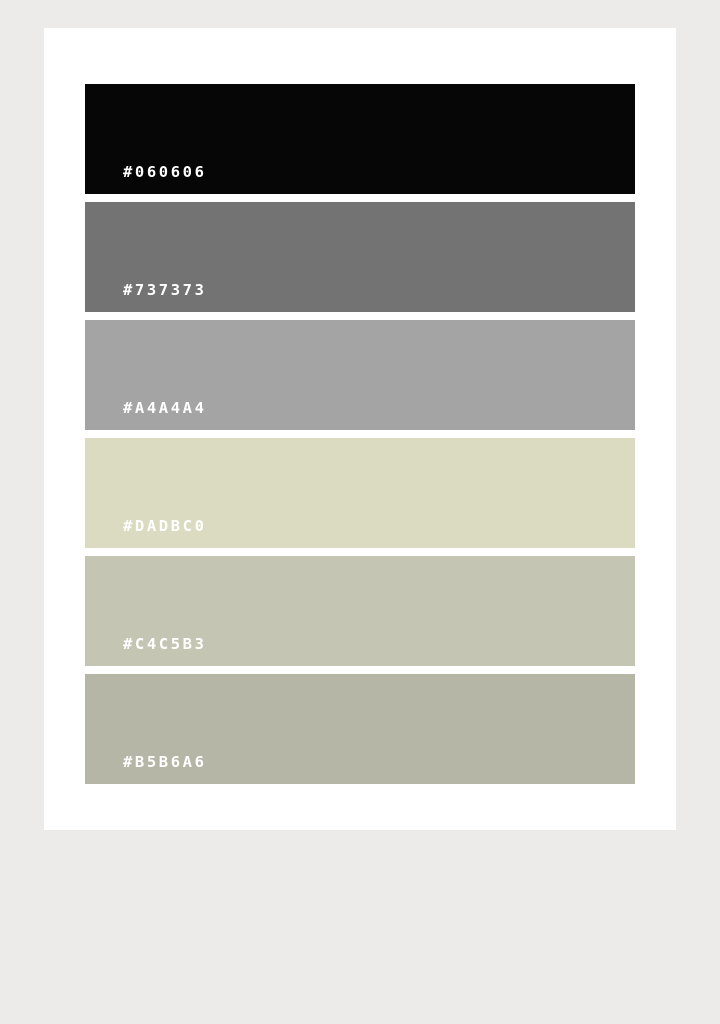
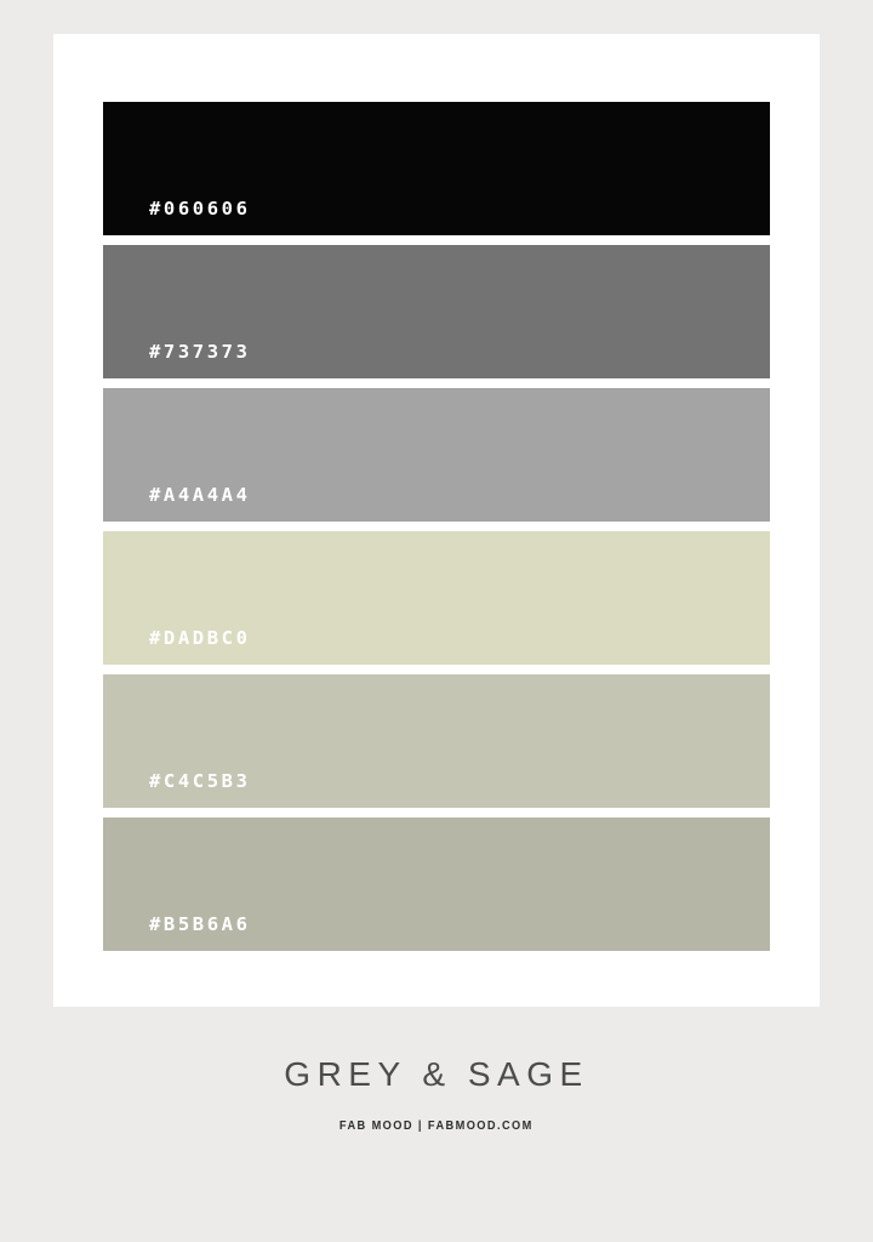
  #060606
  #737373
  #A4A4A4
  #DADBC0
  #C4C5B3
  #B5B6A6
+ GREY & SAGE
+ FAB MOOD | FABMOOD.COM
